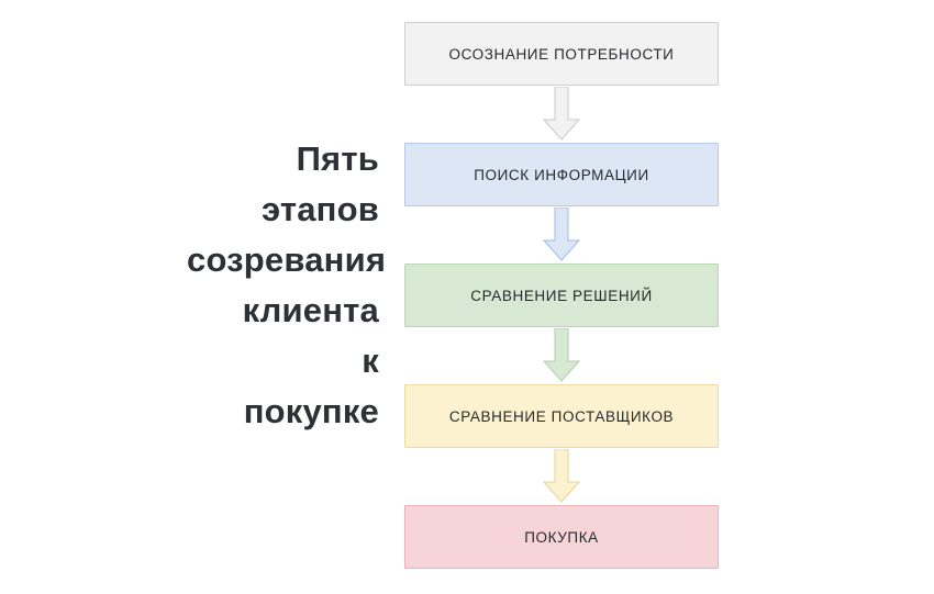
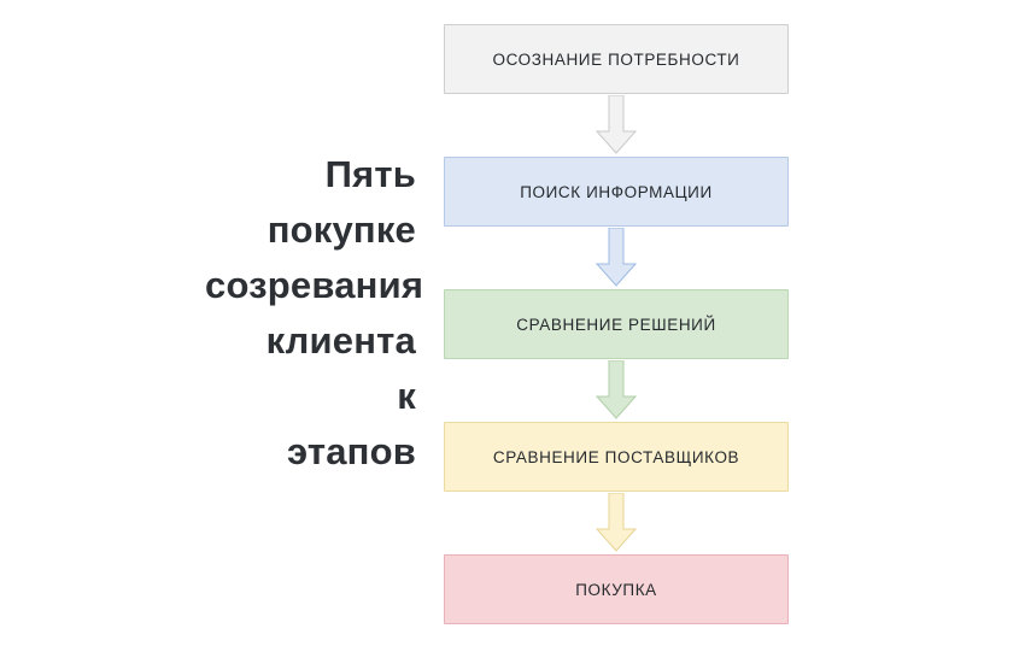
  Пять
- этапов
+ покупке
  созревания
  клиента
  к
- покупке
+ этапов
  ОСОЗНАНИЕ ПОТРЕБНОСТИ
  ПОИСК ИНФОРМАЦИИ
  СРАВНЕНИЕ РЕШЕНИЙ
  СРАВНЕНИЕ ПОСТАВЩИКОВ
  ПОКУПКА
